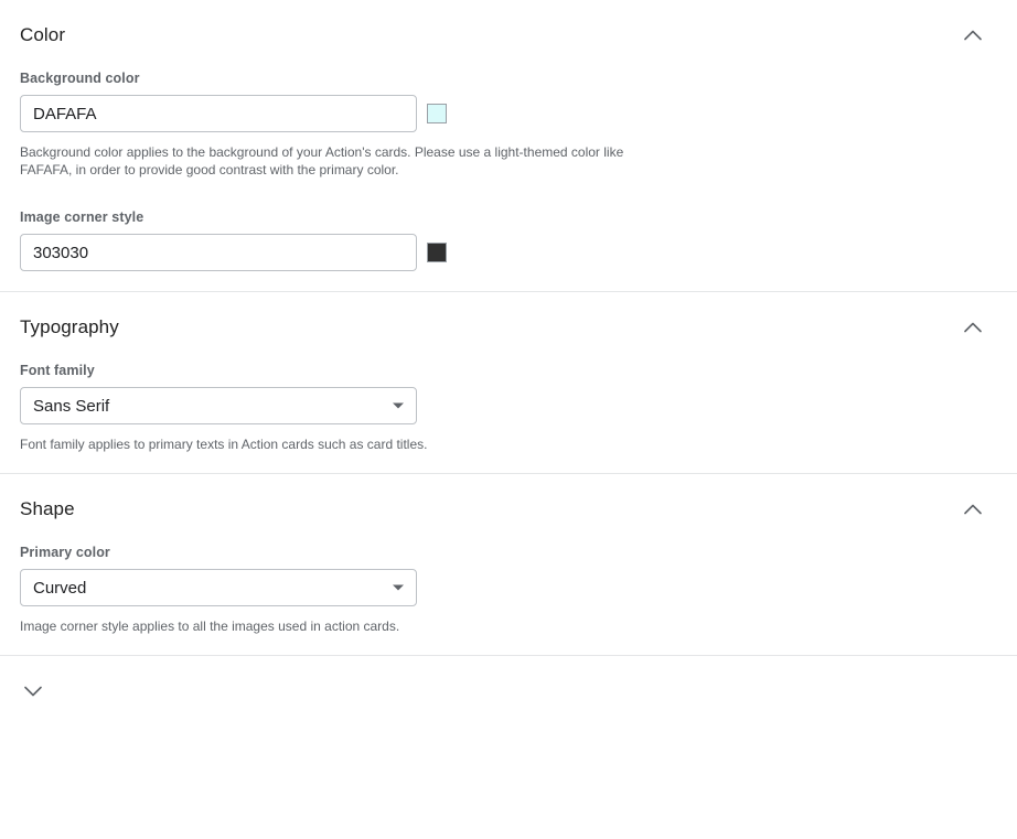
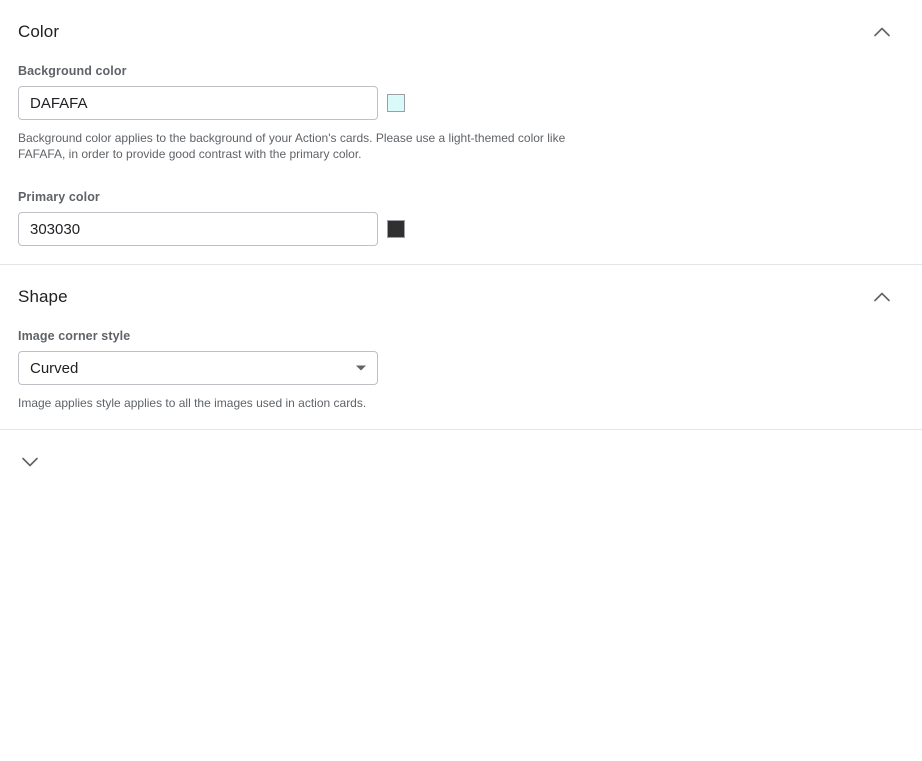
  Color
  Background color
  DAFAFA
  Background color applies to the background of your Action's cards. Please use a light-themed color like FAFAFA, in order to provide good contrast with the primary color.
- Image corner style
+ Primary color
  303030
- Typography
- Font family
- Sans Serif
- Font family applies to primary texts in Action cards such as card titles.
  Shape
- Primary color
+ Image corner style
  Curved
- Image corner style applies to all the images used in action cards.
+ Image applies style applies to all the images used in action cards.
